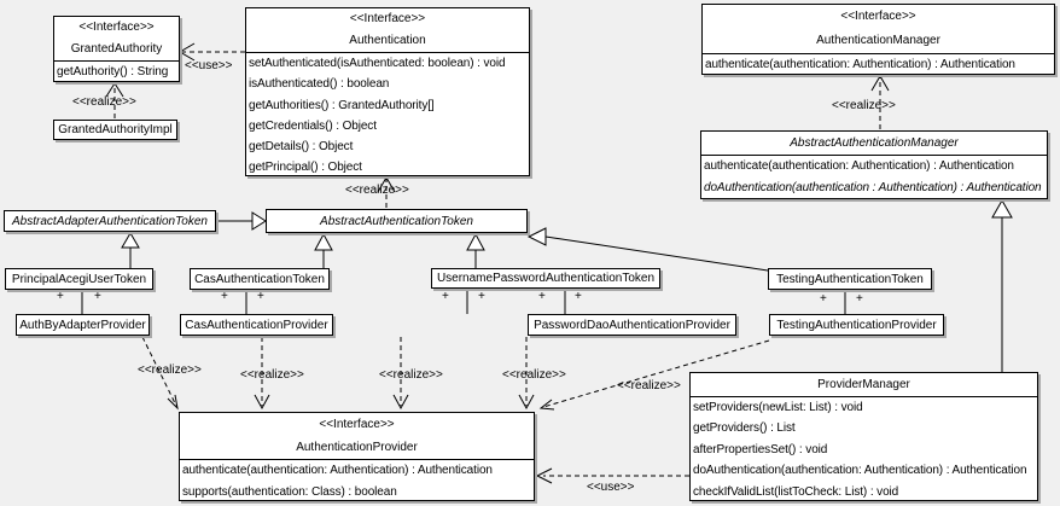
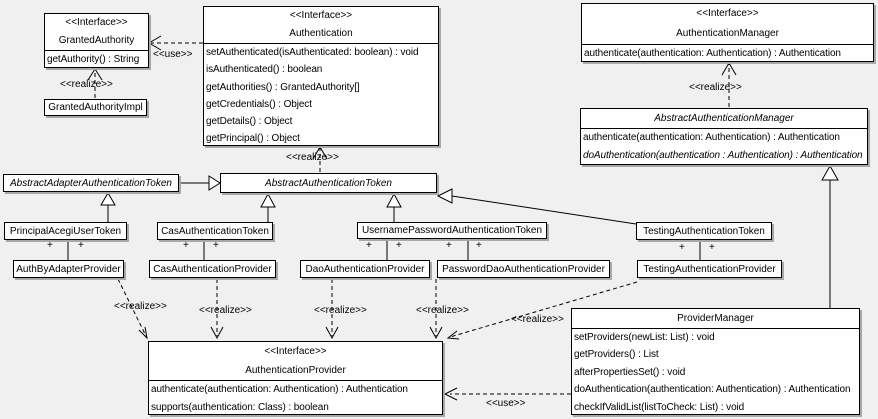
  <<Interface>>
  GrantedAuthority
  getAuthority() : String
  GrantedAuthorityImpl
  <<Interface>>
  Authentication
  setAuthenticated(isAuthenticated: boolean) : void
  isAuthenticated() : boolean
  getAuthorities() : GrantedAuthority[]
  getCredentials() : Object
  getDetails() : Object
  getPrincipal() : Object
  <<Interface>>
  AuthenticationManager
  authenticate(authentication: Authentication) : Authentication
  AbstractAuthenticationManager
  authenticate(authentication: Authentication) : Authentication
  doAuthentication(authentication : Authentication) : Authentication
  AbstractAdapterAuthenticationToken
  AbstractAuthenticationToken
  PrincipalAcegiUserToken
  CasAuthenticationToken
  UsernamePasswordAuthenticationToken
  TestingAuthenticationToken
  AuthByAdapterProvider
  CasAuthenticationProvider
+ DaoAuthenticationProvider
  PasswordDaoAuthenticationProvider
  TestingAuthenticationProvider
  <<Interface>>
  AuthenticationProvider
  authenticate(authentication: Authentication) : Authentication
  supports(authentication: Class) : boolean
  ProviderManager
  setProviders(newList: List) : void
  getProviders() : List
  afterPropertiesSet() : void
  doAuthentication(authentication: Authentication) : Authentication
  checkIfValidList(listToCheck: List) : void
  <<use>>
  <<realize>>
  <<realize>>
  <<realize>>
  <<realize>>
  <<realize>>
  <<realize>>
  <<realize>>
  <<realize>>
  <<use>>
  +
  +
  +
  +
  +
  +
  +
  +
  +
  +
